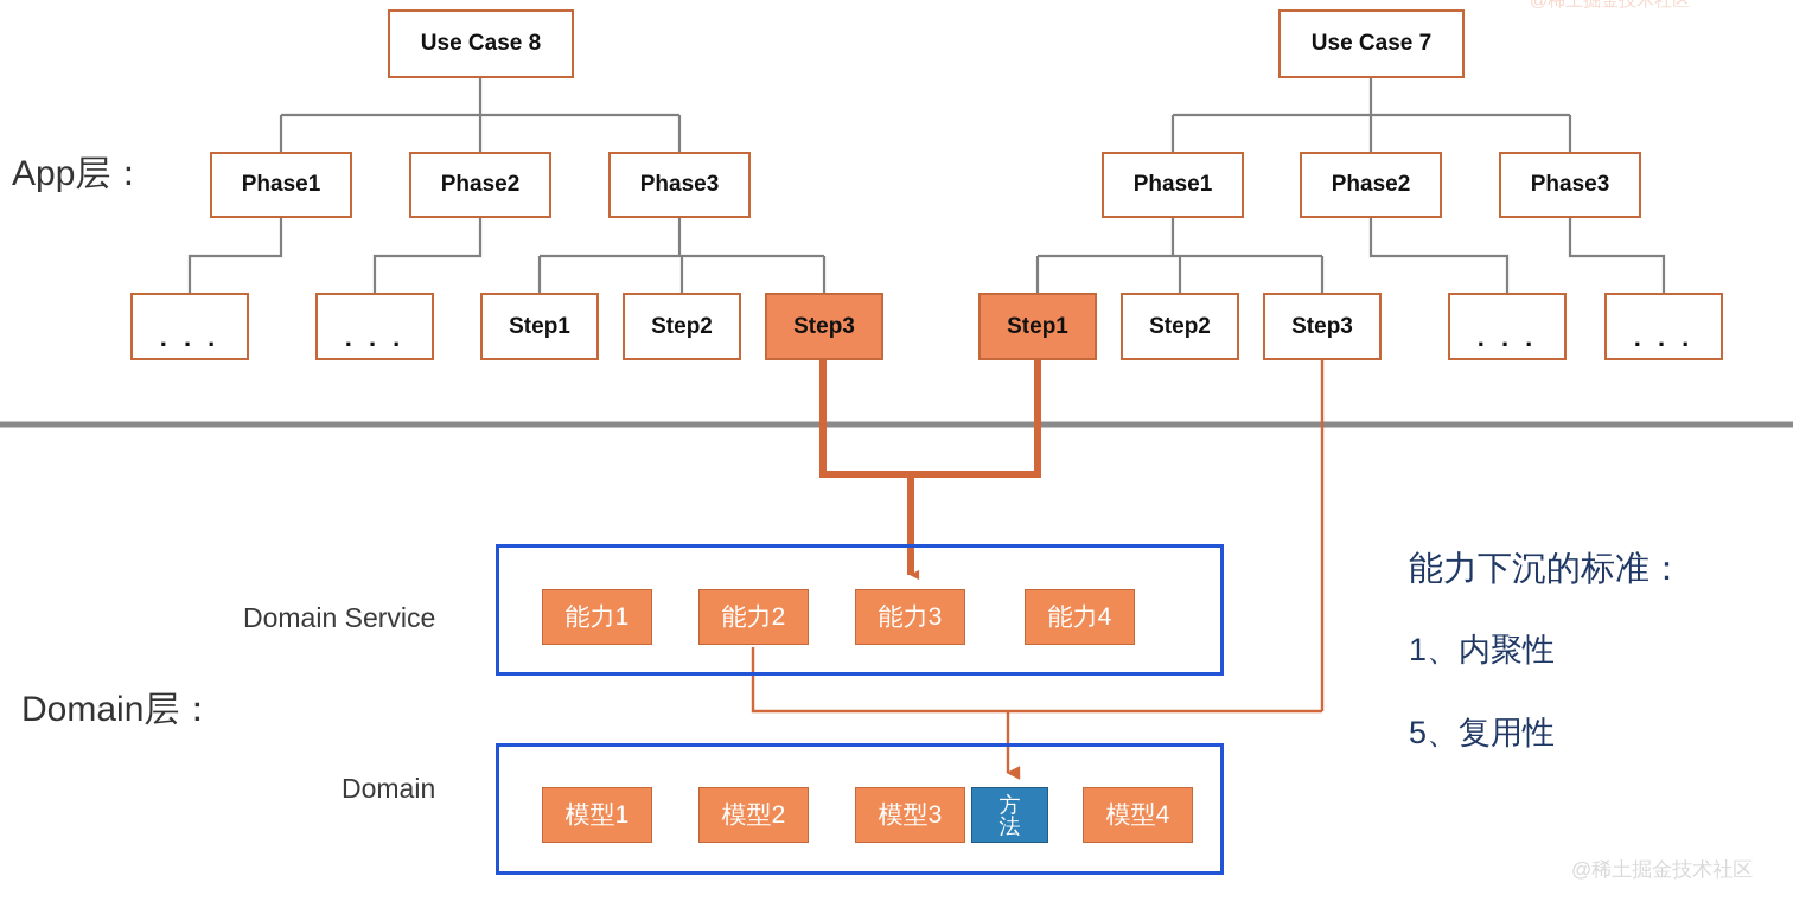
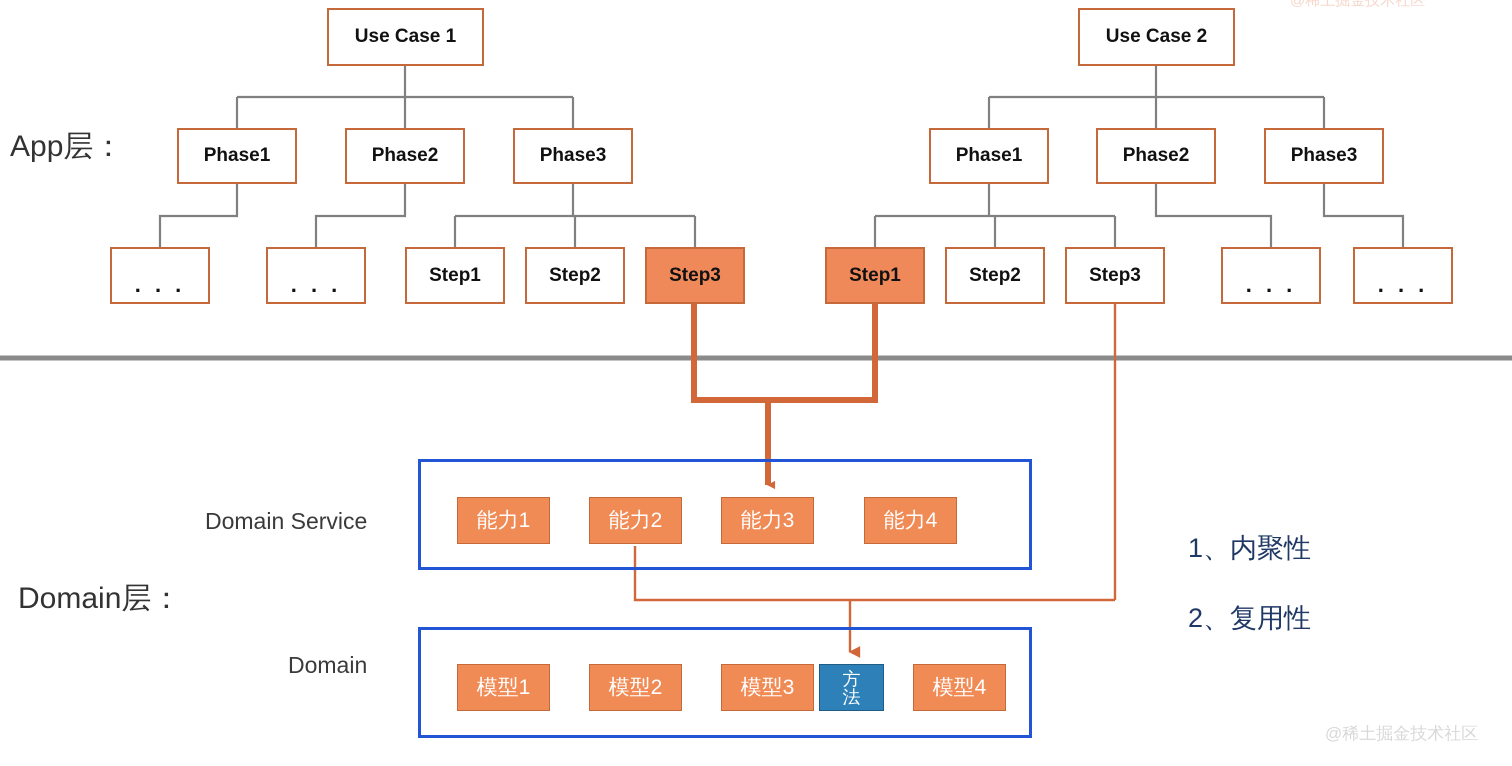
  App层：
  Domain层：
  Domain Service
  Domain
- Use Case 8
+ Use Case 1
  Phase1
  Phase2
  Phase3
  . . .
  . . .
  Step1
  Step2
  Step3
- Use Case 7
+ Use Case 2
  Phase1
  Phase2
  Phase3
  Step1
  Step2
  Step3
  . . .
  . . .
  能力1
  能力2
  能力3
  能力4
  模型1
  模型2
  模型3
  方
  法
  模型4
- 能力下沉的标准：
  1、内聚性
- 5、复用性
+ 2、复用性
  @稀土掘金技术社区
  @稀土掘金技术社区
